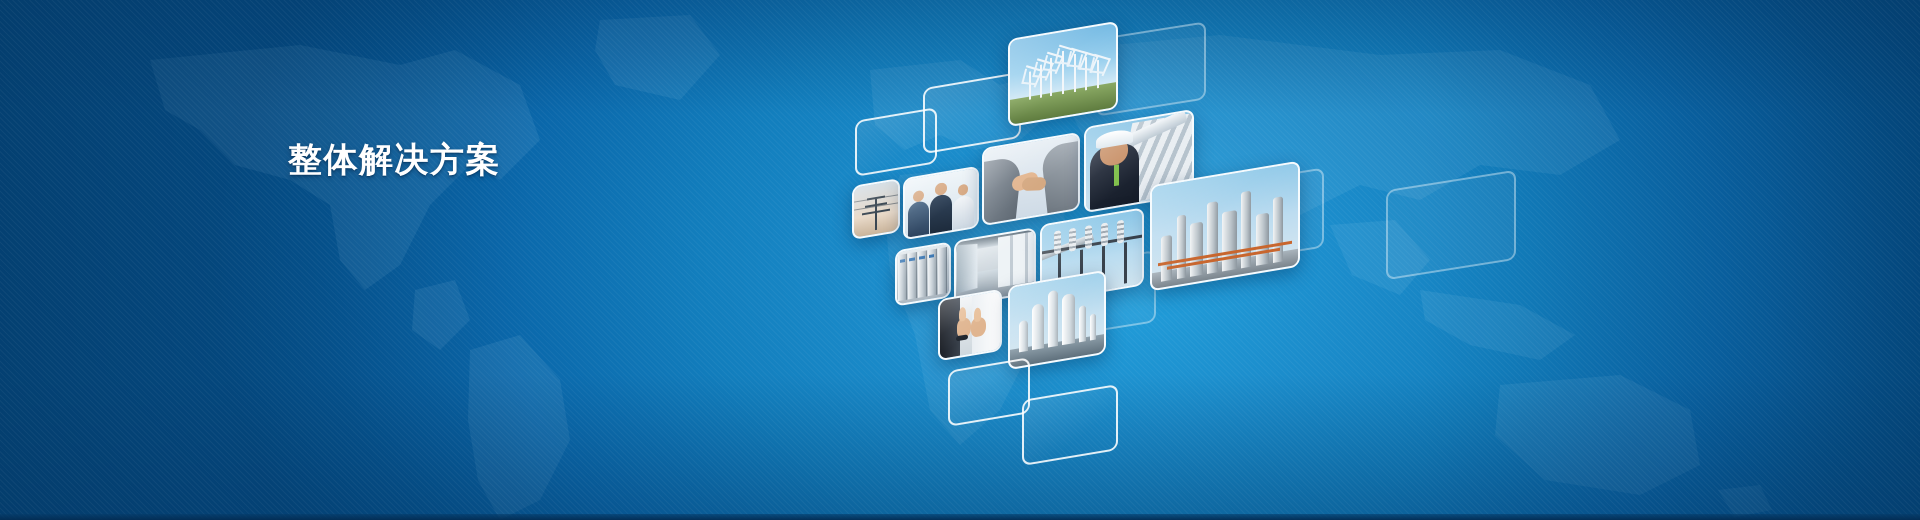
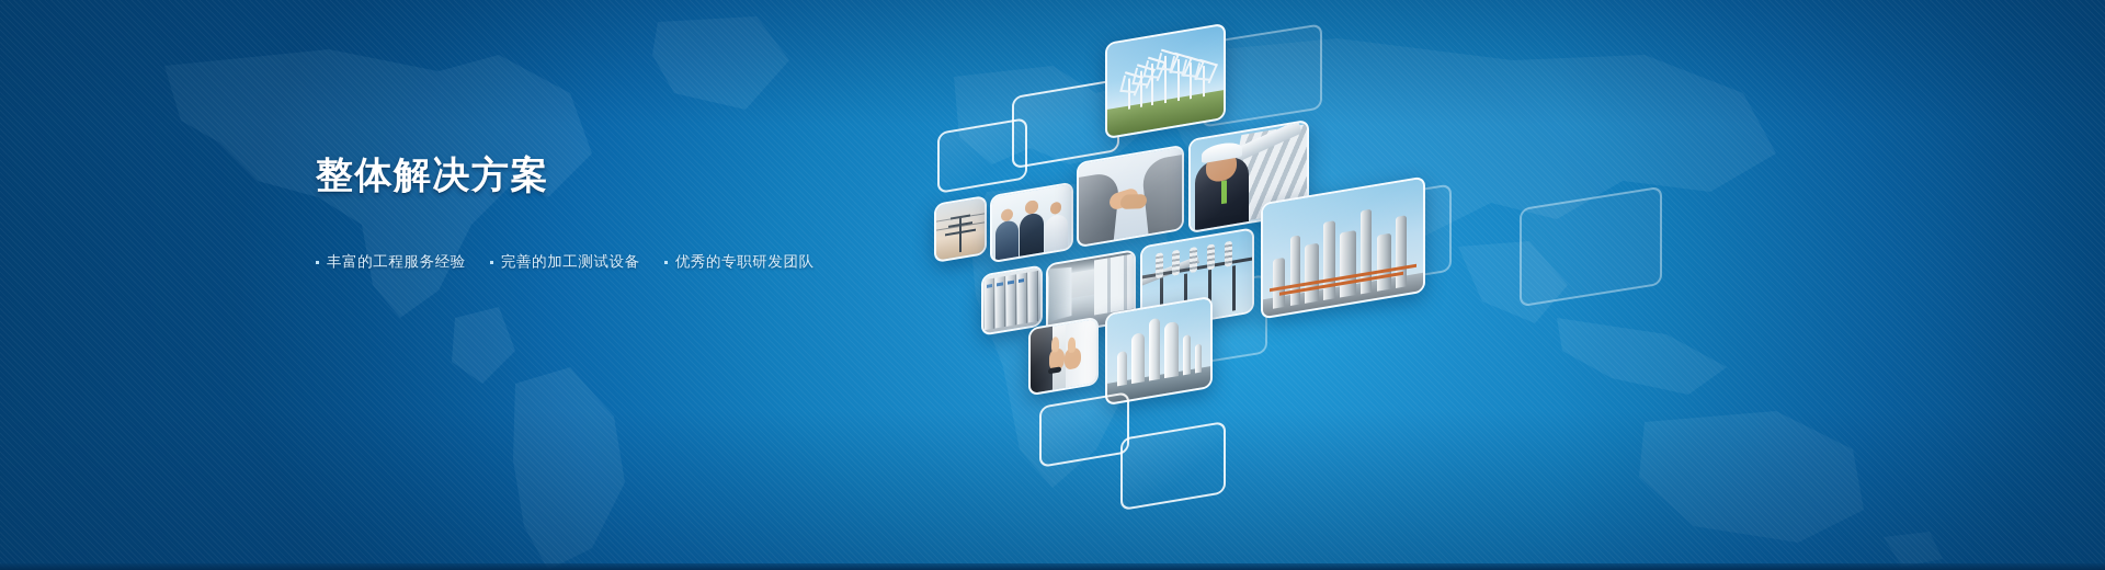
  整体解决方案
+ 丰富的工程服务经验
+ 完善的加工测试设备
+ 优秀的专职研发团队
